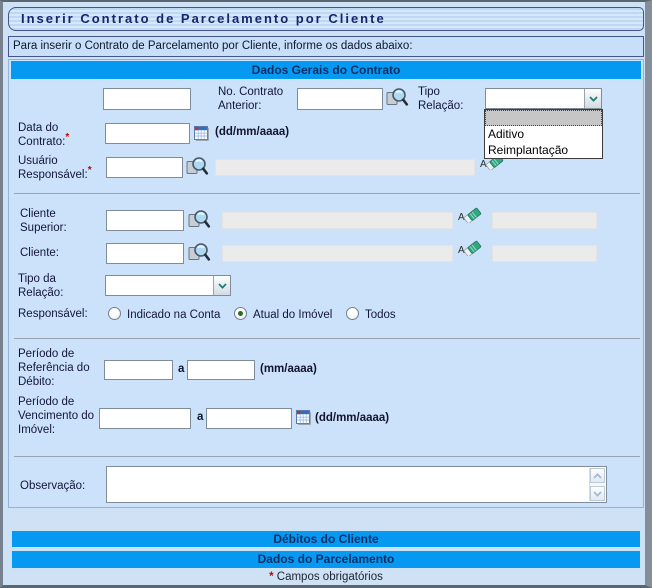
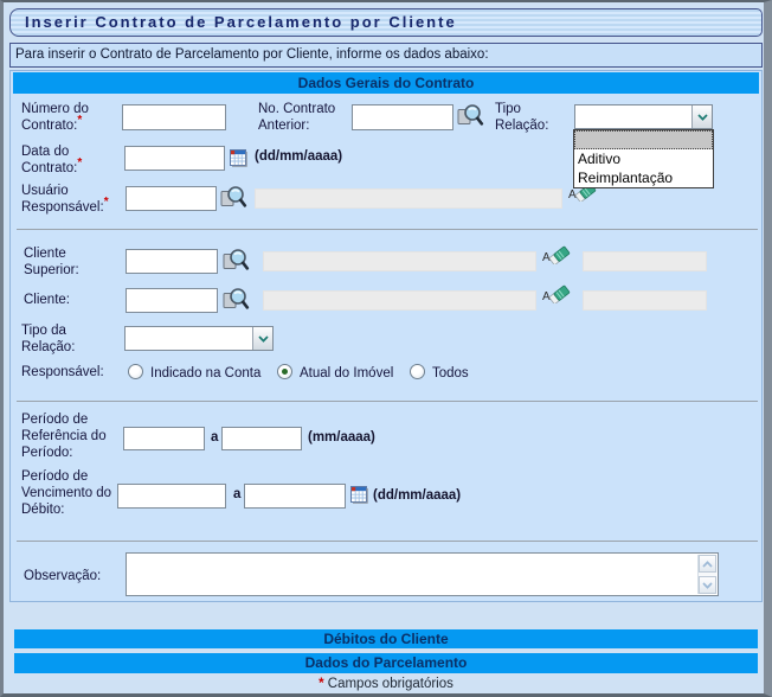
  Inserir Contrato de Parcelamento por Cliente
  Para inserir o Contrato de Parcelamento por Cliente, informe os dados abaixo:
  Dados Gerais do Contrato
+ Número do Contrato:*
  No. Contrato Anterior:
  Tipo Relação:
  Aditivo
  Reimplantação
  Data do Contrato:*
  (dd/mm/aaaa)
  Usuário Responsável:*
  A
  Cliente Superior:
  A
  Cliente:
  A
  Tipo da Relação:
  Responsável:
  Indicado na Conta
  Atual do Imóvel
  Todos
- Período de Referência do Débito:
+ Período de Referência do Período:
  a
  (mm/aaaa)
- Período de Vencimento do Imóvel:
+ Período de Vencimento do Débito:
  a
  (dd/mm/aaaa)
  Observação:
  Débitos do Cliente
  Dados do Parcelamento
  * Campos obrigatórios
